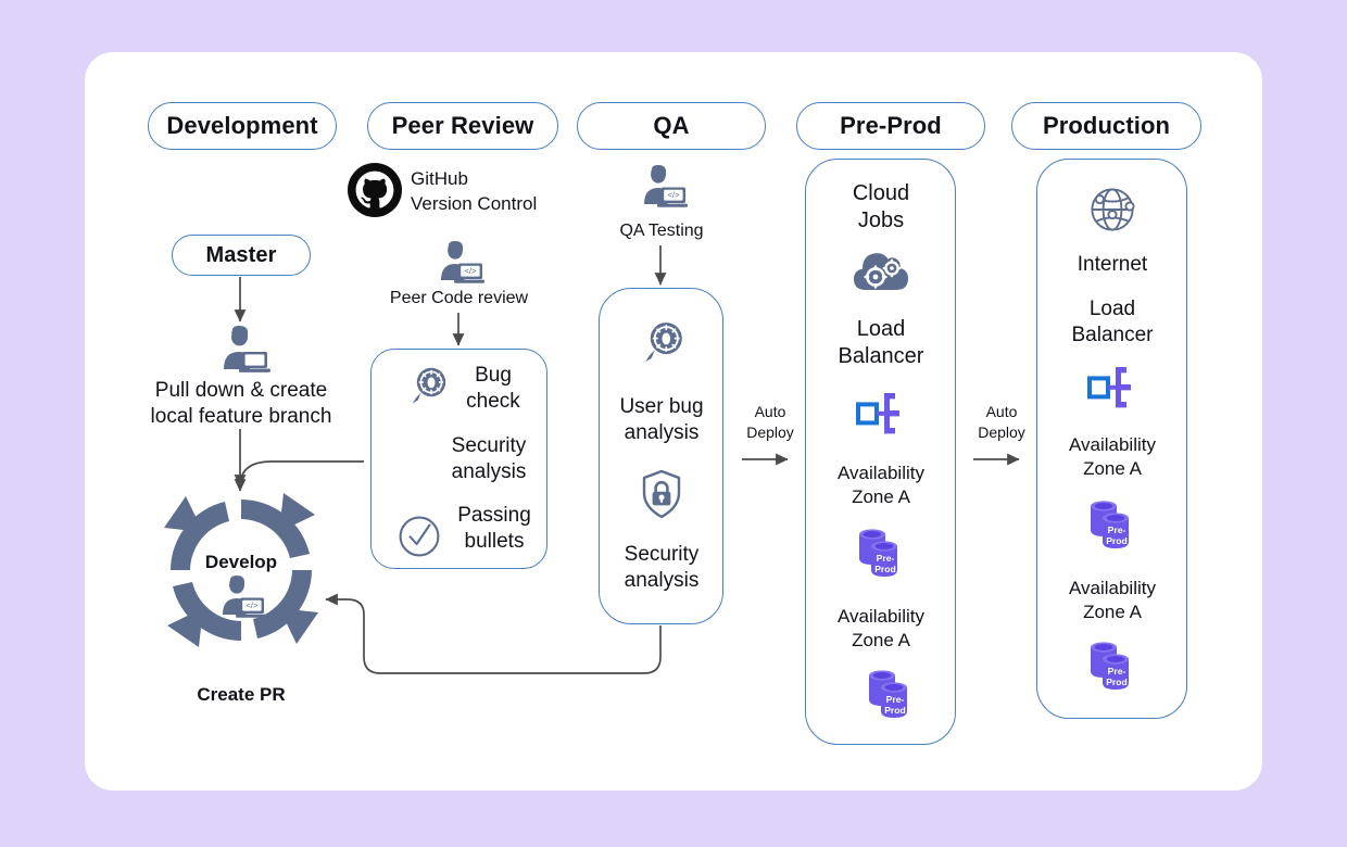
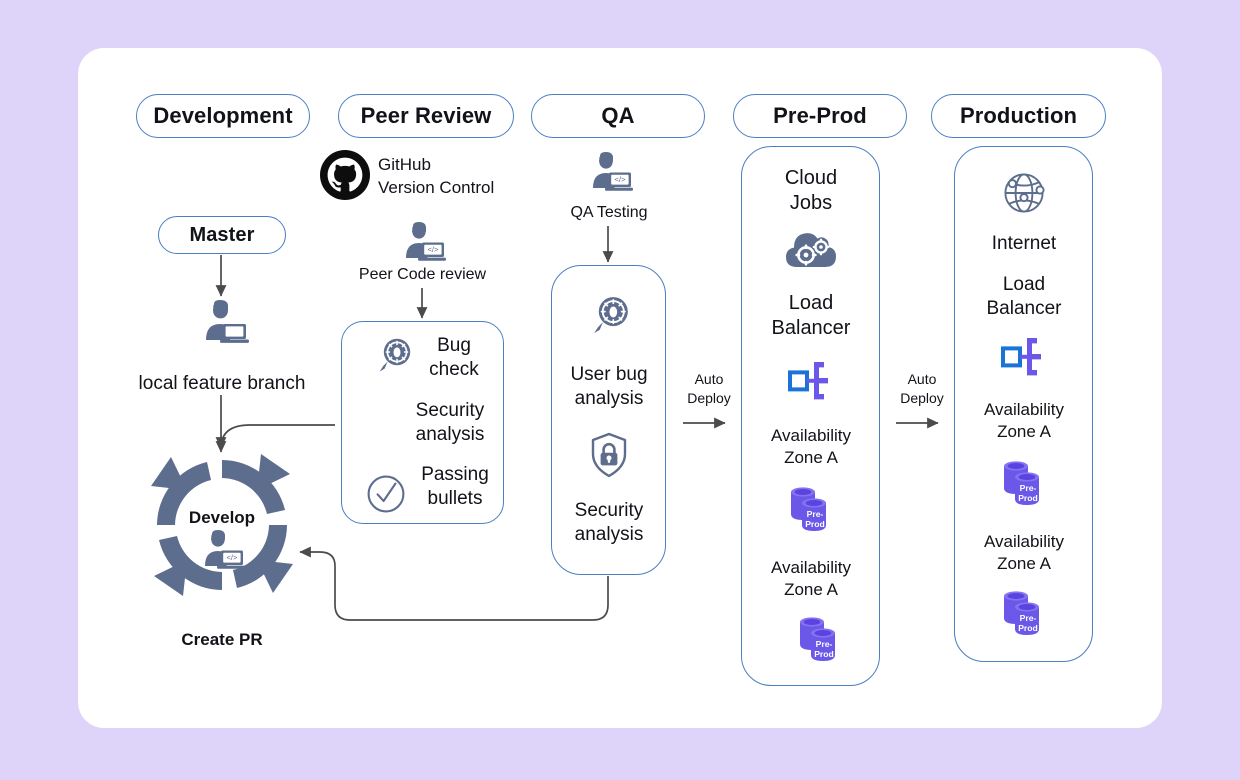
  Development
  Peer Review
  QA
  Pre-Prod
  Production
  Master
- Pull down & create
  local feature branch
  Develop
  </>
  Create PR
  GitHub
  Version Control
  </>
  Peer Code review
  Bug
  check
  Security
  analysis
  Passing
  bullets
  </>
  QA Testing
  User bug
  analysis
  Security
  analysis
  Auto
  Deploy
  Auto
  Deploy
  Cloud
  Jobs
  Load
  Balancer
  Availability
  Zone A
  Pre-
  Prod
  Availability
  Zone A
  Pre-
  Prod
  Internet
  Load
  Balancer
  Availability
  Zone A
  Pre-
  Prod
  Availability
  Zone A
  Pre-
  Prod
